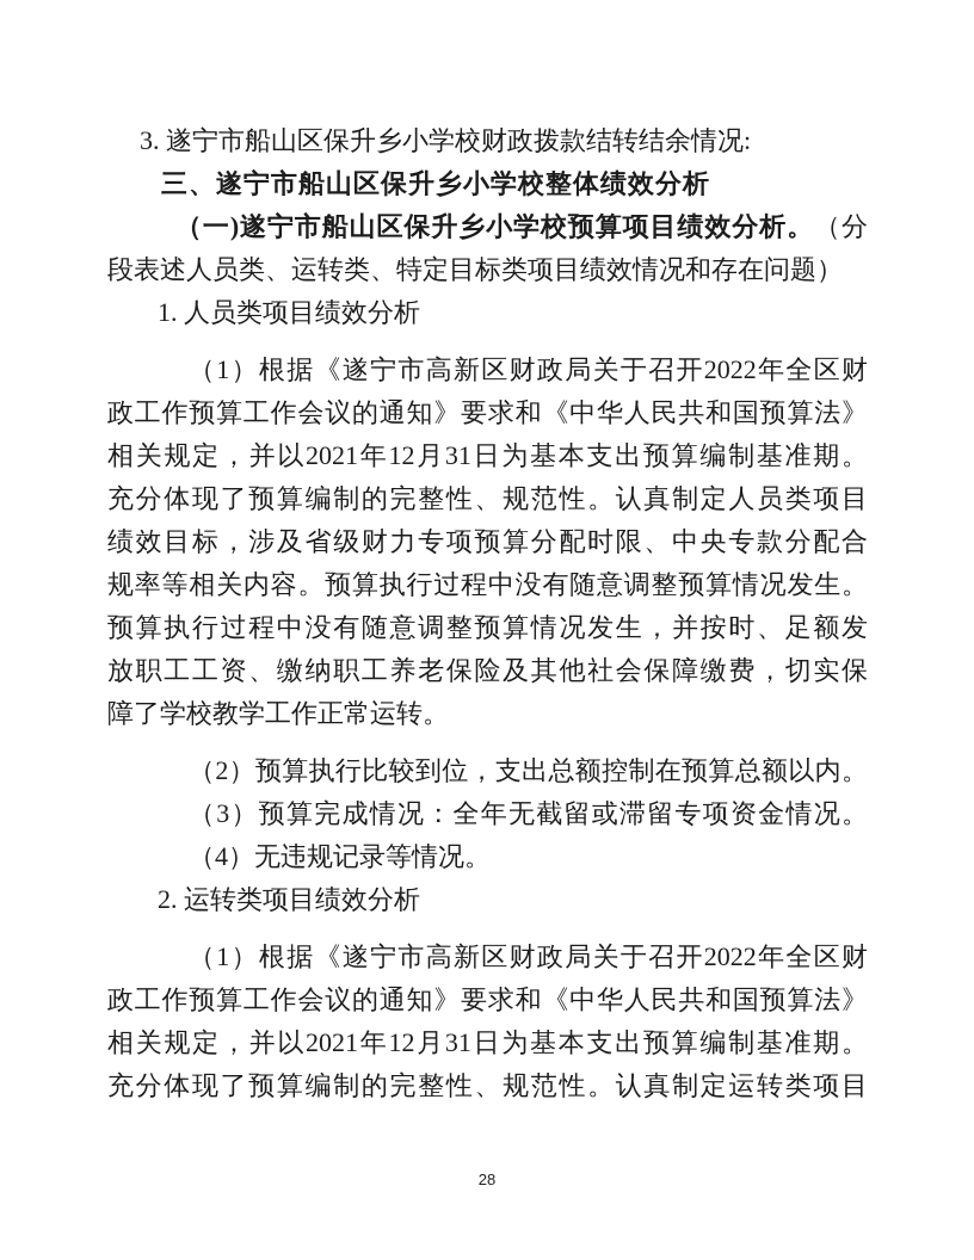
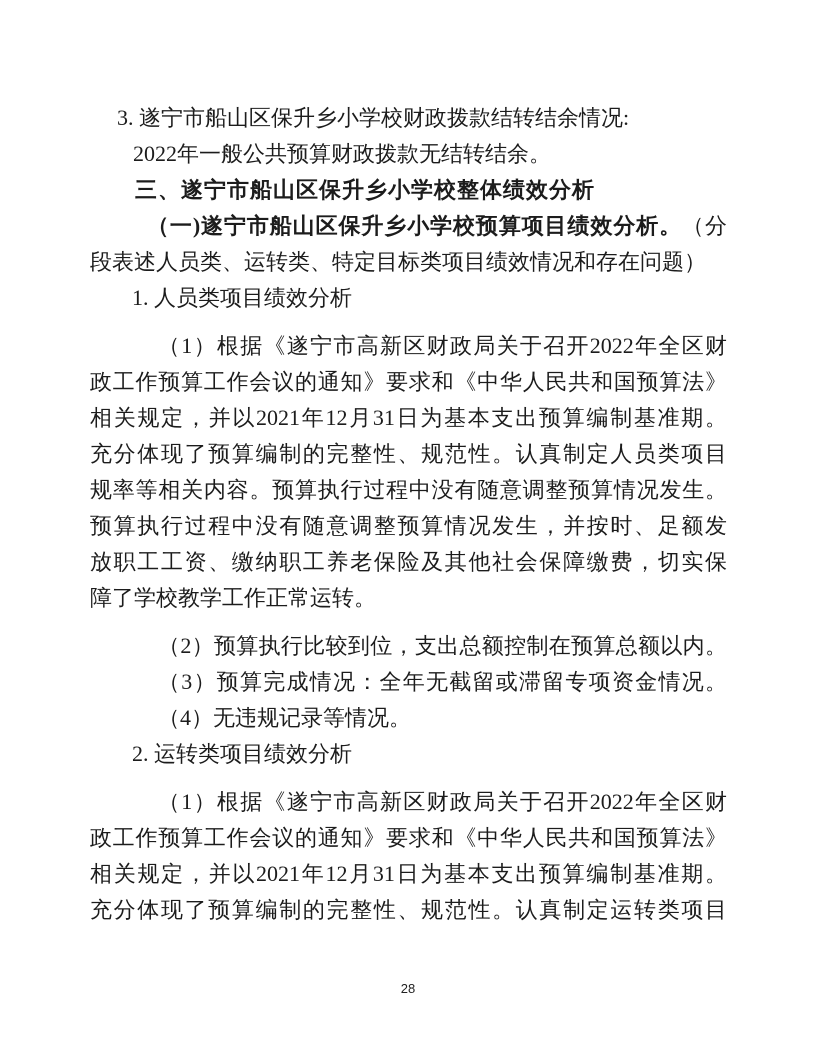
  3. 遂宁市船山区保升乡小学校财政拨款结转结余情况:
+ 2022年一般公共预算财政拨款无结转结余。
  三、遂宁市船山区保升乡小学校整体绩效分析
  （一)遂宁市船山区保升乡小学校预算项目绩效分析。（分
  段表述人员类、运转类、特定目标类项目绩效情况和存在问题）
  1. 人员类项目绩效分析
  （1）根据《遂宁市高新区财政局关于召开2022年全区财
  政工作预算工作会议的通知》要求和《中华人民共和国预算法》
  相关规定，并以2021年12月31日为基本支出预算编制基准期。
  充分体现了预算编制的完整性、规范性。认真制定人员类项目
- 绩效目标，涉及省级财力专项预算分配时限、中央专款分配合
  规率等相关内容。预算执行过程中没有随意调整预算情况发生。
  预算执行过程中没有随意调整预算情况发生，并按时、足额发
  放职工工资、缴纳职工养老保险及其他社会保障缴费，切实保
  障了学校教学工作正常运转。
  （2）预算执行比较到位，支出总额控制在预算总额以内。
  （3）预算完成情况：全年无截留或滞留专项资金情况。
  （4）无违规记录等情况。
  2. 运转类项目绩效分析
  （1）根据《遂宁市高新区财政局关于召开2022年全区财
  政工作预算工作会议的通知》要求和《中华人民共和国预算法》
  相关规定，并以2021年12月31日为基本支出预算编制基准期。
  充分体现了预算编制的完整性、规范性。认真制定运转类项目
  28
